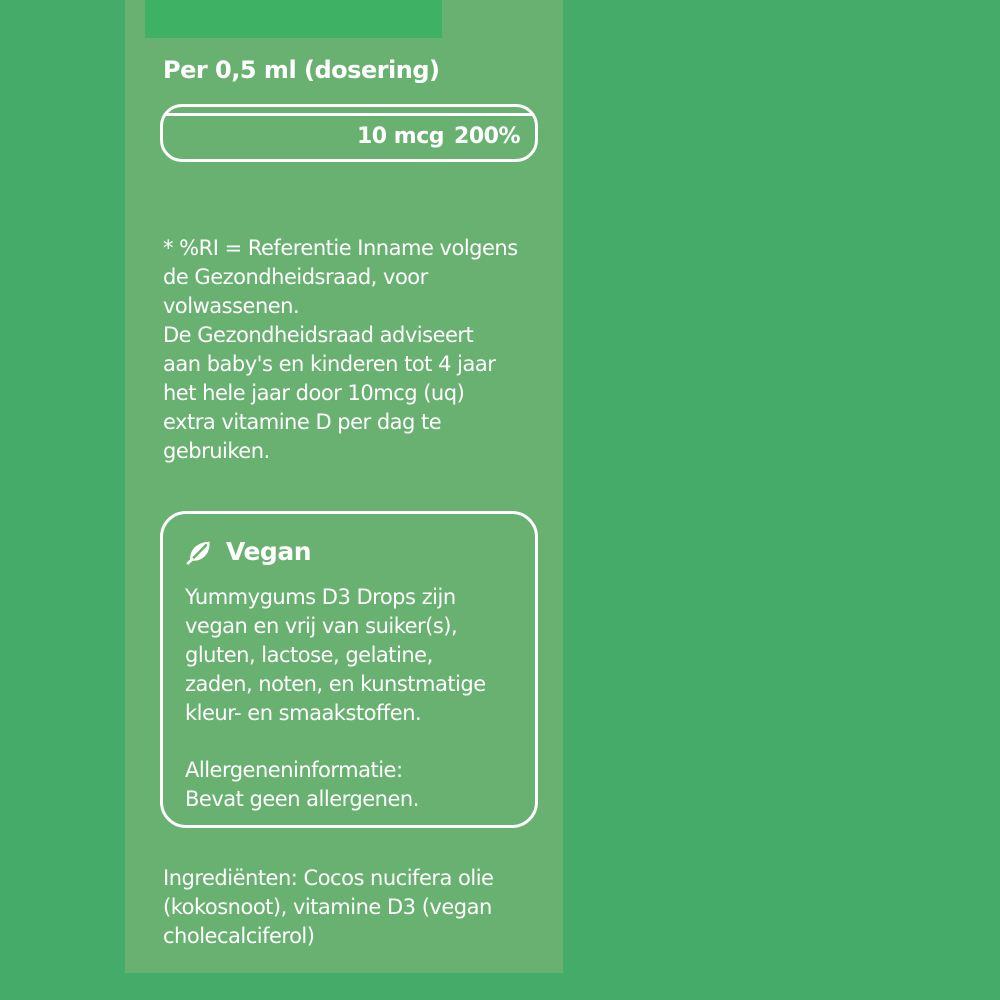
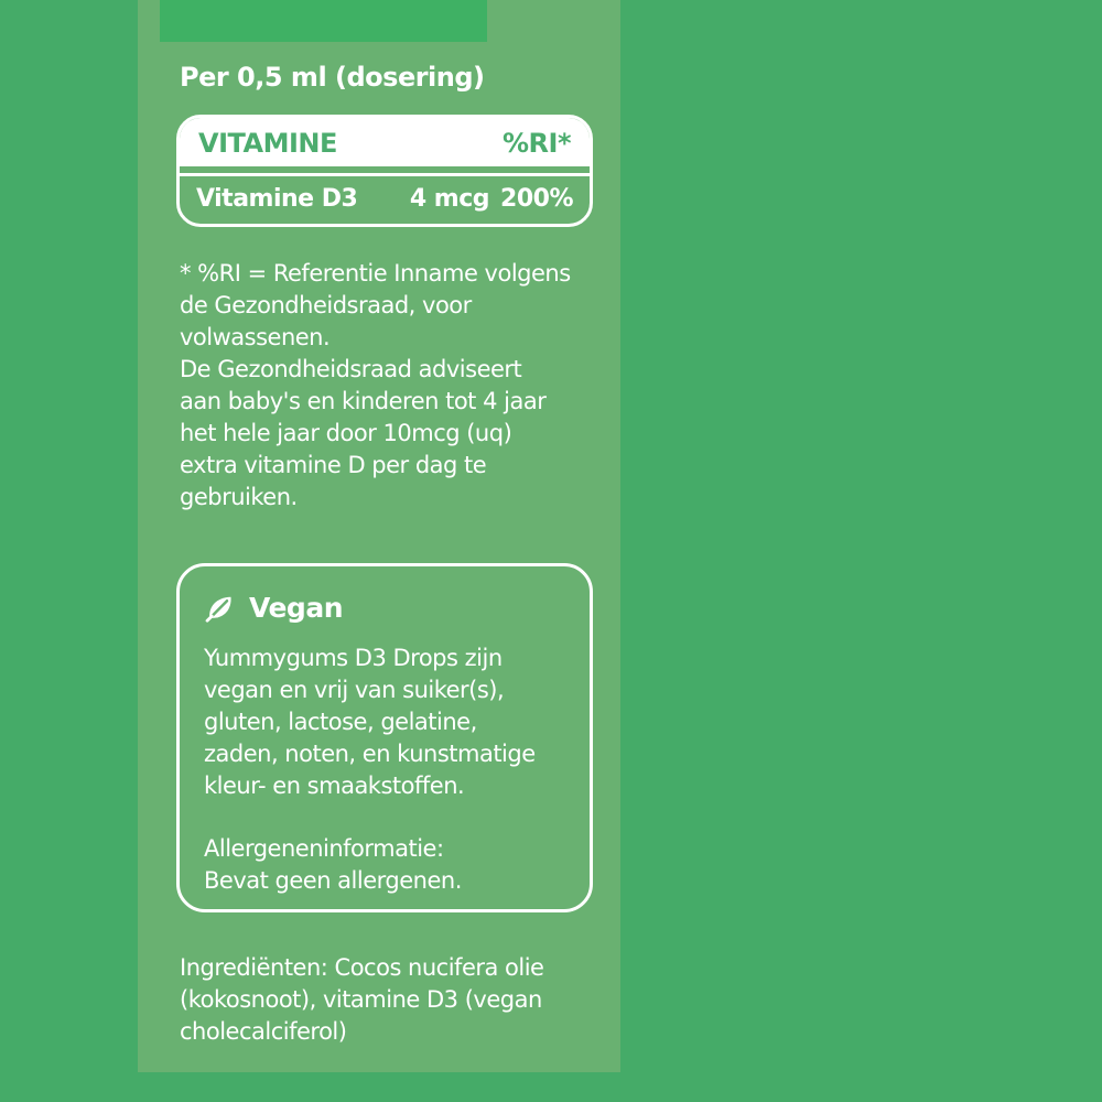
  Per 0,5 ml (dosering)
+ VITAMINE
+ %RI*
+ Vitamine D3
- 10 mcg
+ 4 mcg
  200%
  * %RI = Referentie Inname volgens
  de Gezondheidsraad, voor
  volwassenen.
  De Gezondheidsraad adviseert
  aan baby's en kinderen tot 4 jaar
  het hele jaar door 10mcg (uq)
  extra vitamine D per dag te
  gebruiken.
  Vegan
  Yummygums D3 Drops zijn
  vegan en vrij van suiker(s),
  gluten, lactose, gelatine,
  zaden, noten, en kunstmatige
  kleur- en smaakstoffen.
  Allergeneninformatie:
  Bevat geen allergenen.
  Ingrediënten: Cocos nucifera olie
  (kokosnoot), vitamine D3 (vegan
  cholecalciferol)
